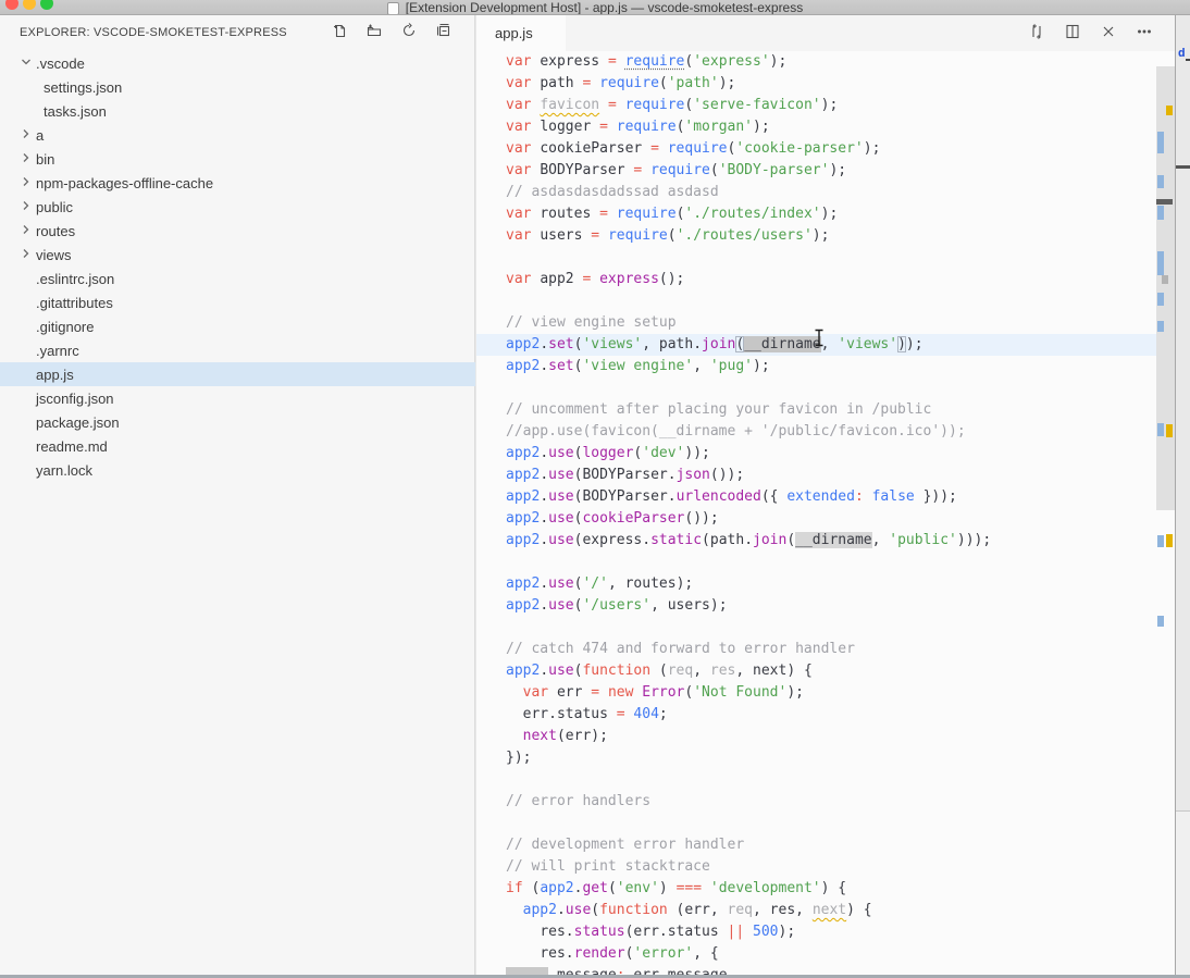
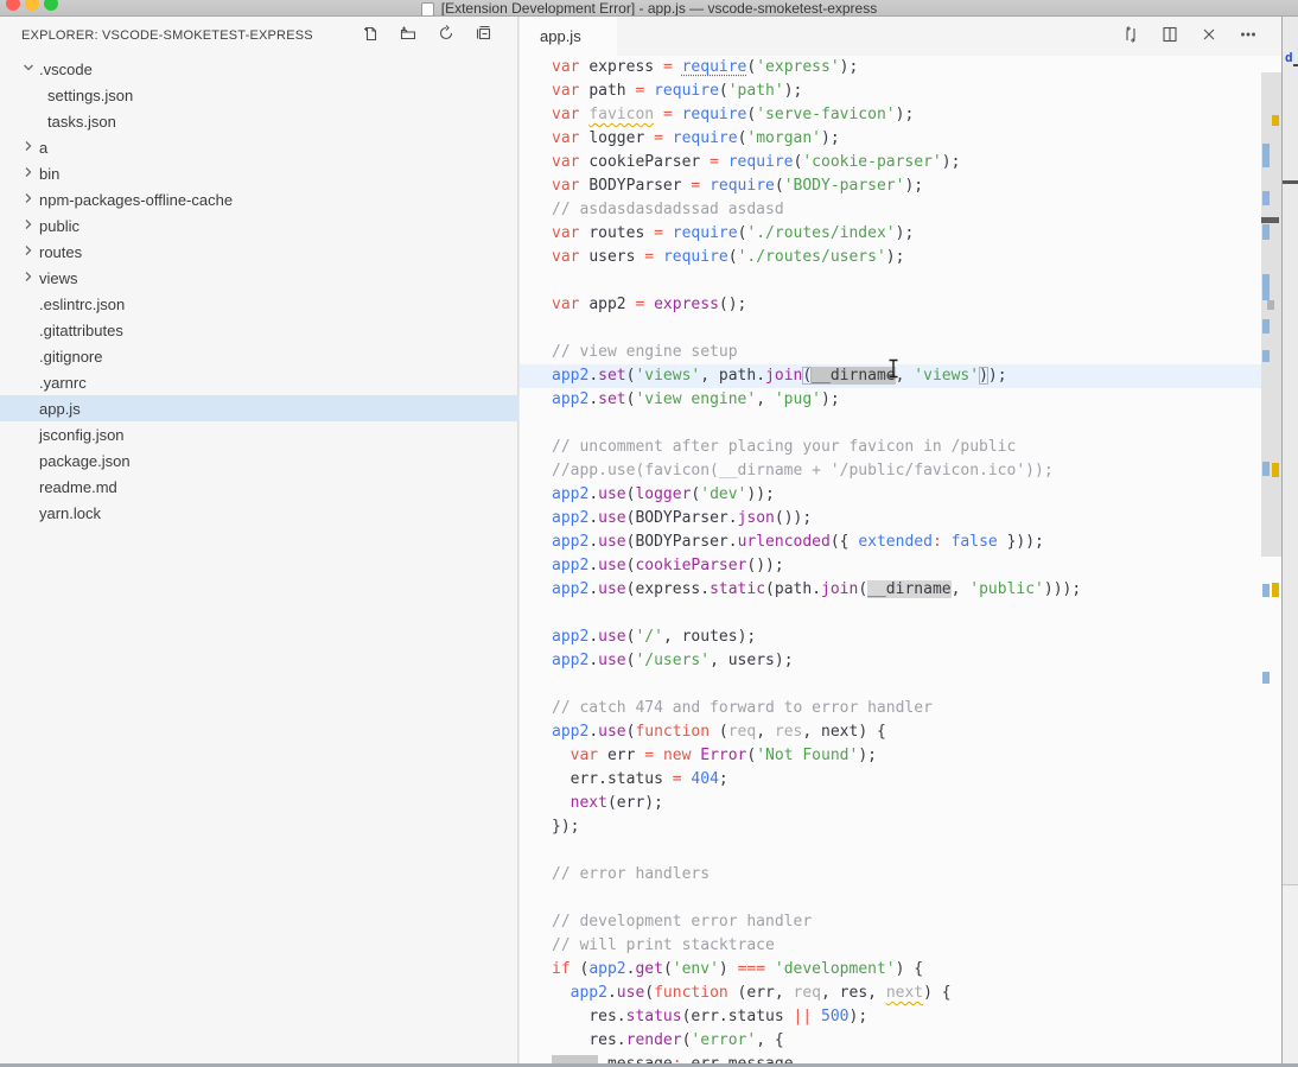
- [Extension Development Host] - app.js — vscode-smoketest-express
+ [Extension Development Error] - app.js — vscode-smoketest-express
  EXPLORER: VSCODE-SMOKETEST-EXPRESS
  .vscode
  settings.json
  tasks.json
  a
  bin
  npm-packages-offline-cache
  public
  routes
  views
  .eslintrc.json
  .gitattributes
  .gitignore
  .yarnrc
  app.js
  jsconfig.json
  package.json
  readme.md
  yarn.lock
  app.js
  var express = require('express');
  var path = require('path');
  var favicon = require('serve-favicon');
  var logger = require('morgan');
  var cookieParser = require('cookie-parser');
  var BODYParser = require('BODY-parser');
  // asdasdasdadssad asdasd
  var routes = require('./routes/index');
  var users = require('./routes/users');
  var app2 = express();
  // view engine setup
  app2.set('views', path.join(__dirname, 'views'));
  app2.set('view engine', 'pug');
  // uncomment after placing your favicon in /public
  //app.use(favicon(__dirname + '/public/favicon.ico'));
  app2.use(logger('dev'));
  app2.use(BODYParser.json());
  app2.use(BODYParser.urlencoded({ extended: false }));
  app2.use(cookieParser());
  app2.use(express.static(path.join(__dirname, 'public')));
  app2.use('/', routes);
  app2.use('/users', users);
  // catch 474 and forward to error handler
  app2.use(function (req, res, next) {
  var err = new Error('Not Found');
  err.status = 404;
  next(err);
  });
  // error handlers
  // development error handler
  // will print stacktrace
  if (app2.get('env') === 'development') {
  app2.use(function (err, req, res, next) {
  res.status(err.status || 500);
  res.render('error', {
  d
